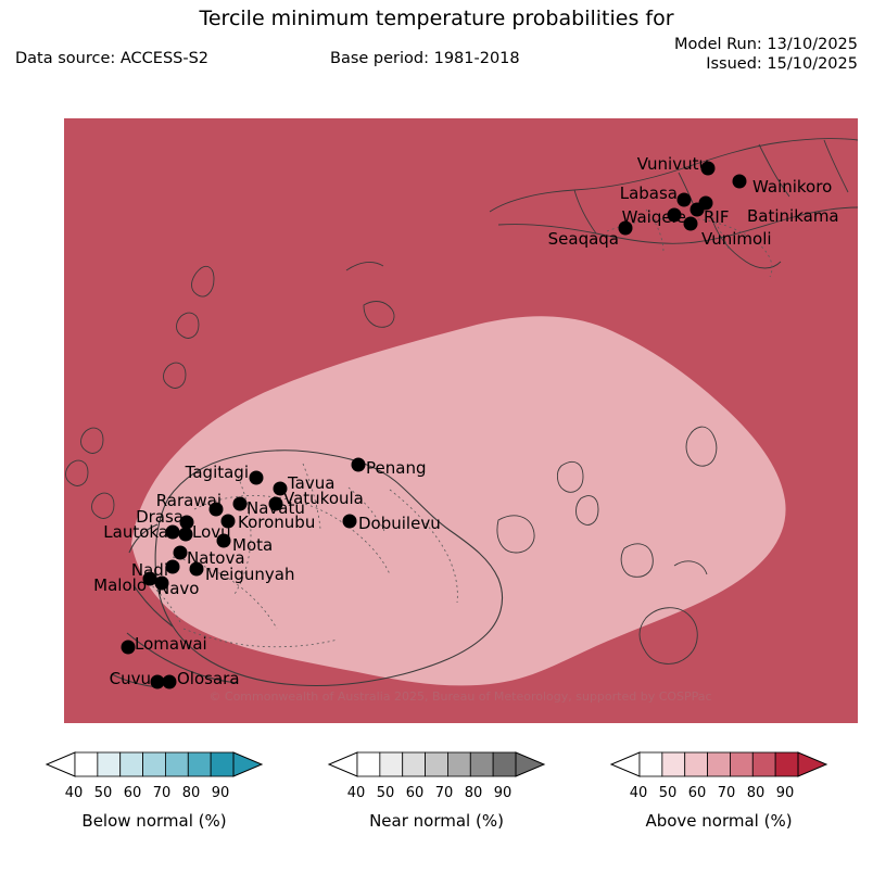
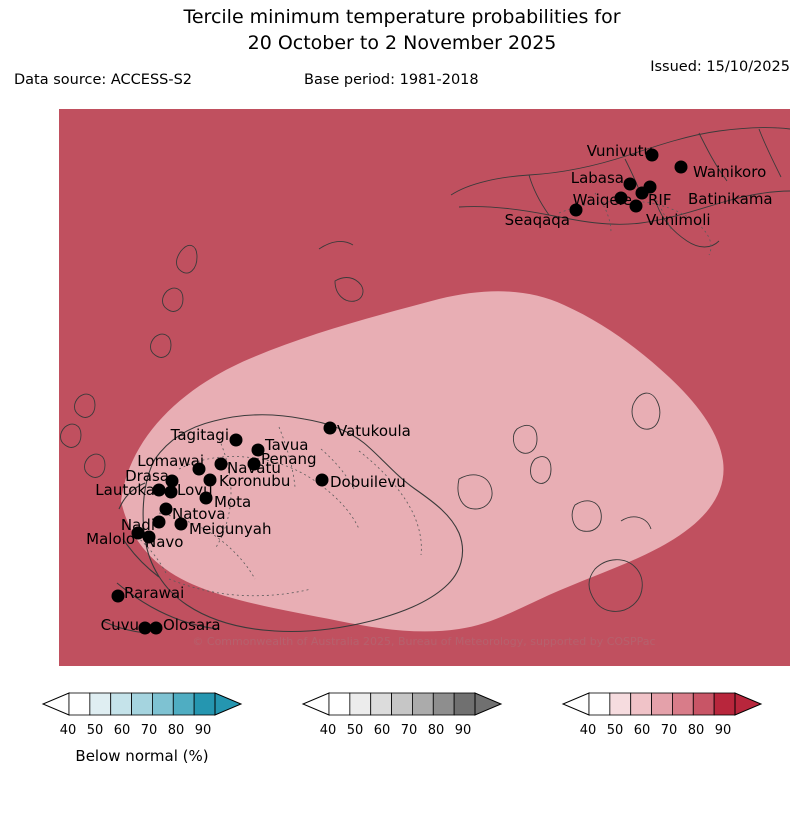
  Tercile minimum temperature probabilities for
+ 20 October to 2 November 2025
  Data source: ACCESS-S2
  Base period: 1981-2018
- Model Run: 13/10/2025
  Issued: 15/10/2025
  Vunivutu
  Wainikoro
  Labasa
  Waiqele
  RIF
  Batinikama
  Vunimoli
  Seaqaqa
- Penang
+ Vatukoula
  Tagitagi
  Tavua
- Vatukoula
+ Penang
  Navatu
- Rarawai
+ Lomawai
  Koronubu
  Drasa
  Lovu
  Lautoka
  Mota
  Natova
  Meigunyah
  Nadi
  Navo
  Malolo
  Dobuilevu
- Lomawai
+ Rarawai
  Olosara
  Cuvu
  40
  50
  60
  70
  80
  90
  Below normal (%)
  40
  50
  60
  70
  80
  90
- Near normal (%)
  40
  50
  60
  70
  80
  90
- Above normal (%)
